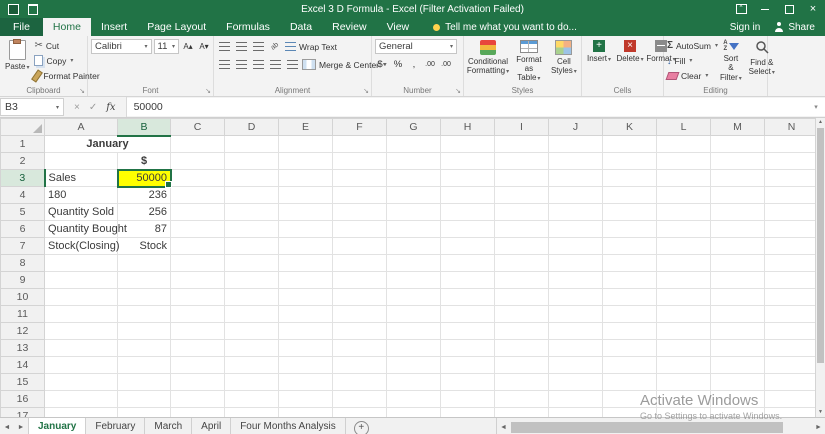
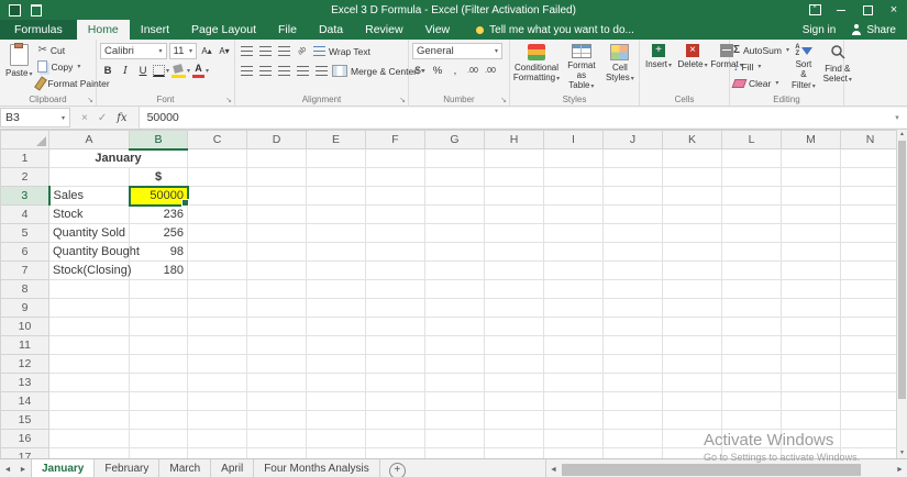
  Excel 3 D Formula - Excel (Filter Activation Failed)
  ×
- File
+ Formulas
  Home
  Insert
  Page Layout
- Formulas
+ File
  Data
  Review
  View
  Tell me what you want to do...
  Sign in
  Share
  Paste
  ✂
  Cut
  Copy
  Format Painter
  Clipboard
  Calibri
  11
  A▴
  A▾
+ B
+ I
+ U
+ A
  Font
  Wrap Text
  Merge & Center
  Alignment
  General
  $
  %
  ,
  Number
  Conditional Formatting
  Format as Table
  Cell Styles
  Styles
  +
  Insert
  ×
  Delete
  Format
  Cells
  Σ
  AutoSum
  ↓
  Fill
  Clear
  Sort & Filter
  Find & Select
  Editing
  B3
  ×
  ✓
  fx
  50000
  	A	B	C	D	E	F	G	H	I	J	K	L	M	N
  1	January
  2		$
  3	Sales	50000
- 4	180	236
+ 4	Stock	236
  5	Quantity Sold	256
- 6	Quantity Bought	87
+ 6	Quantity Bought	98
- 7	Stock(Closing)	Stock
+ 7	Stock(Closing)	180
  8
  9
  10
  11
  12
  13
  14
  15
  16
  17
  January
  February
  March
  April
  Four Months Analysis
  +
  Activate Windows
  Go to Settings to activate Windows.
